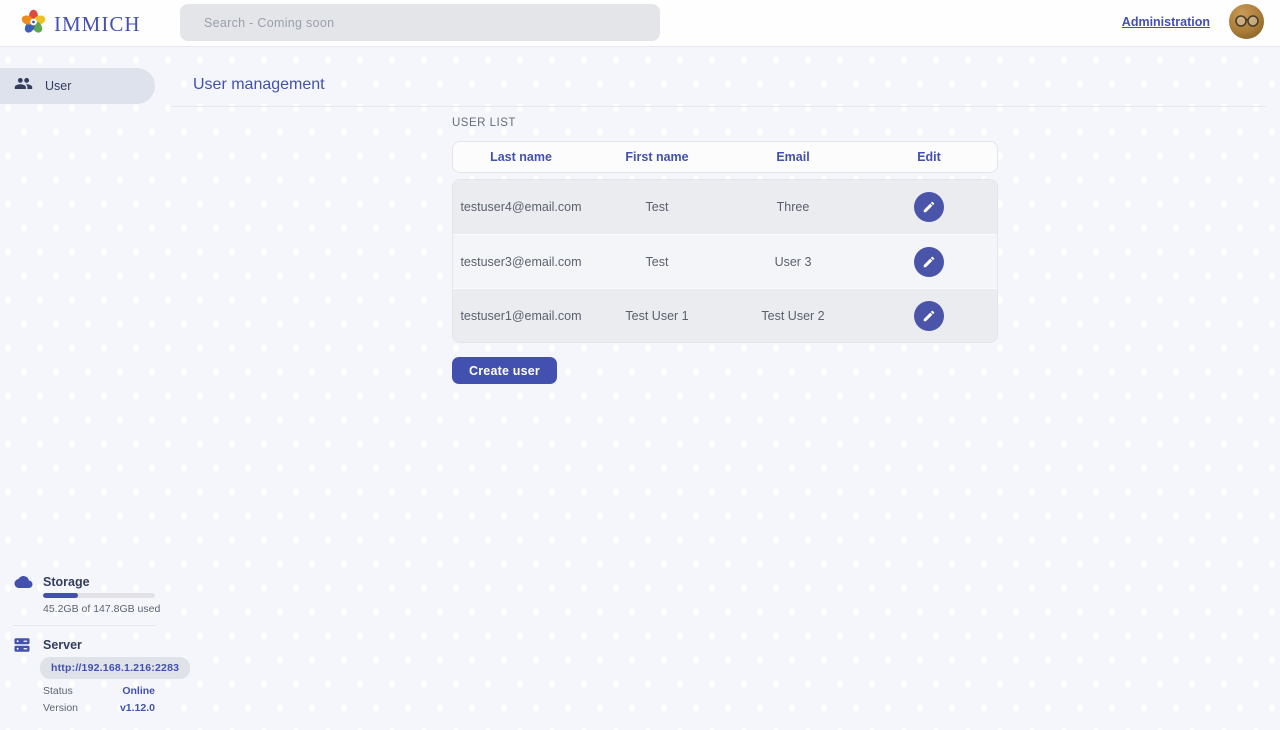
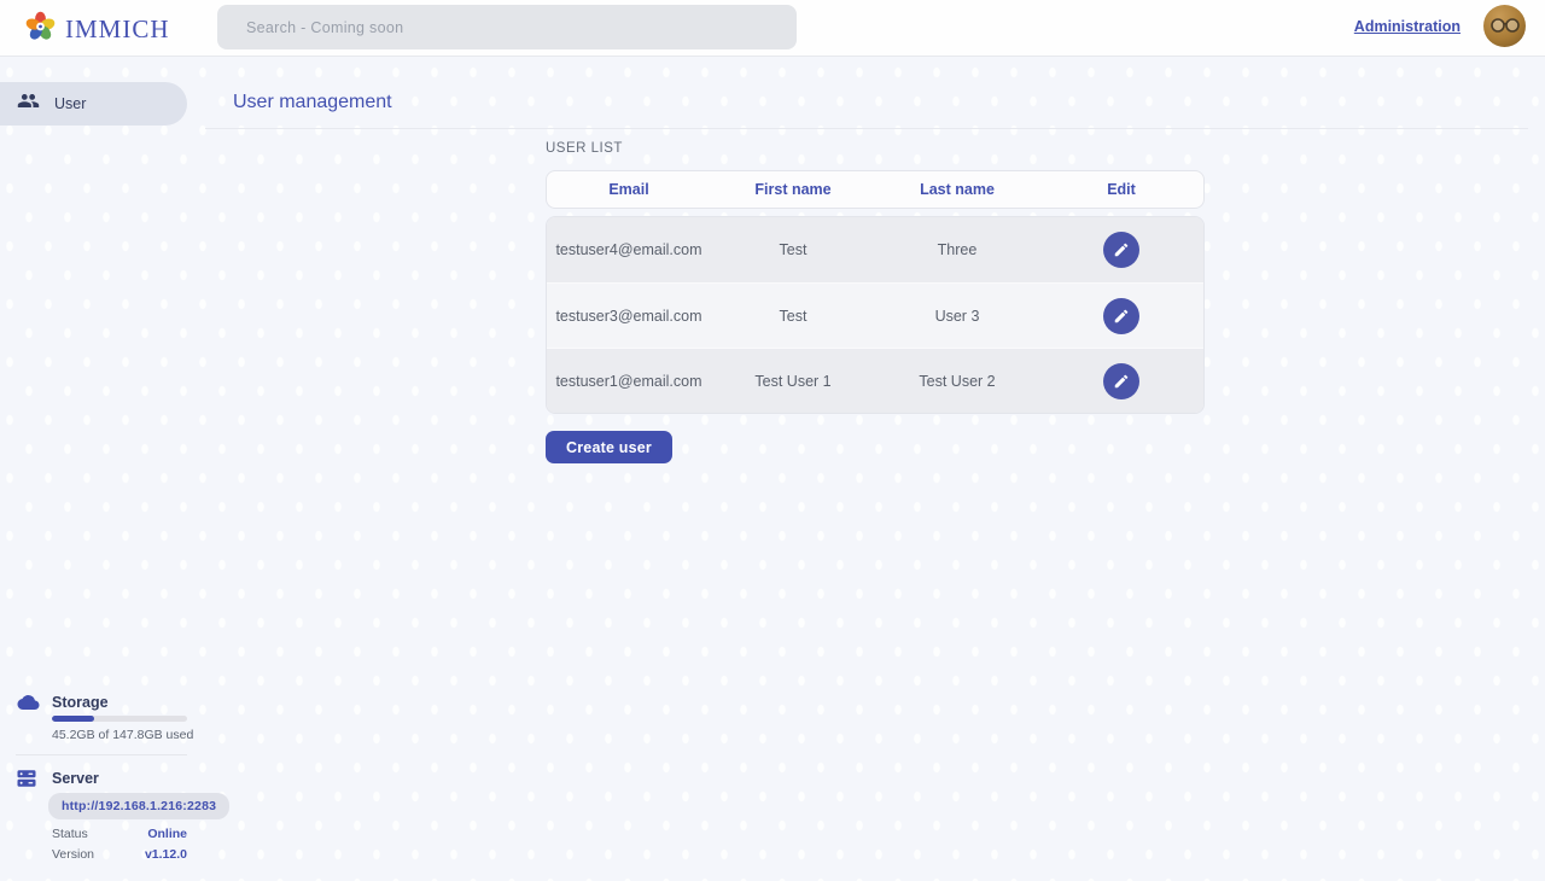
  IMMICH
  Search - Coming soon
  Administration
  User
  Storage
  45.2GB of 147.8GB used
  Server
  http://192.168.1.216:2283
  Status
  Online
  Version
  v1.12.0
  User management
  USER LIST
- Last name
+ Email
  First name
- Email
+ Last name
  Edit
  testuser4@email.com
  Test
  Three
  testuser3@email.com
  Test
  User 3
  testuser1@email.com
  Test User 1
  Test User 2
  Create user
